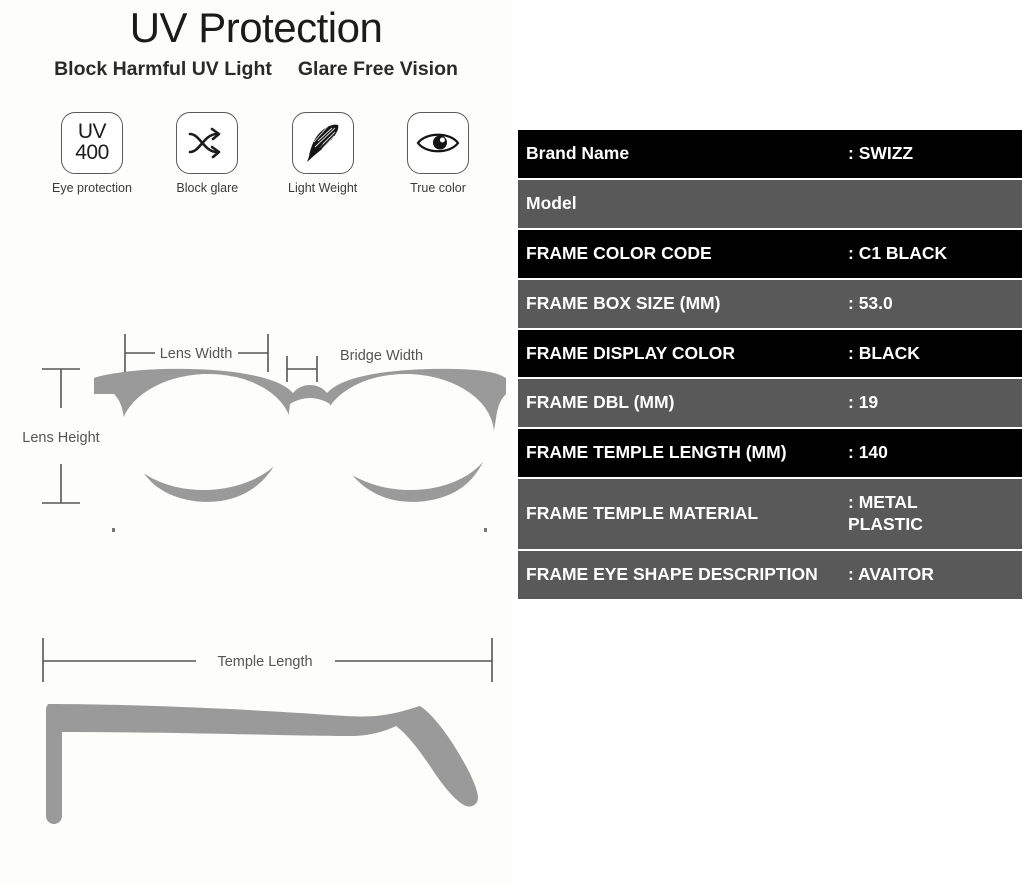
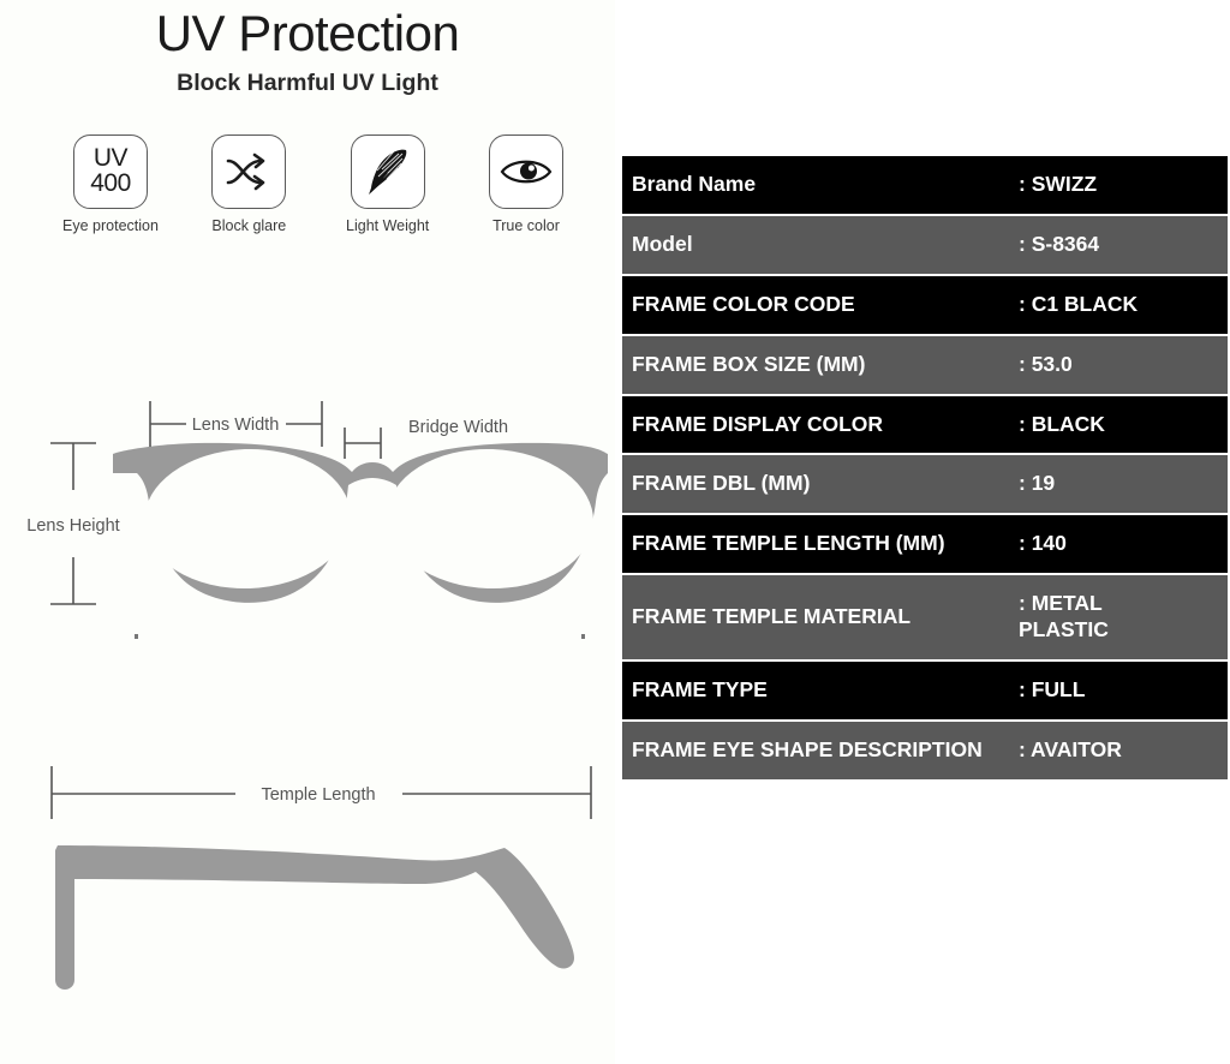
  UV Protection
  Block Harmful UV Light
- Glare Free Vision
  UV
  400
  Eye protection
  Block glare
  Light Weight
  True color
  Lens Width
  Bridge Width
  Lens Height
  Temple Length
  Brand Name
  : SWIZZ
  Model
+ : S-8364
  FRAME COLOR CODE
  : C1 BLACK
  FRAME BOX SIZE (MM)
  : 53.0
  FRAME DISPLAY COLOR
  : BLACK
  FRAME DBL (MM)
  : 19
  FRAME TEMPLE LENGTH (MM)
  : 140
  FRAME TEMPLE MATERIAL
  : METAL
  PLASTIC
+ FRAME TYPE
+ : FULL
  FRAME EYE SHAPE DESCRIPTION
  : AVAITOR
